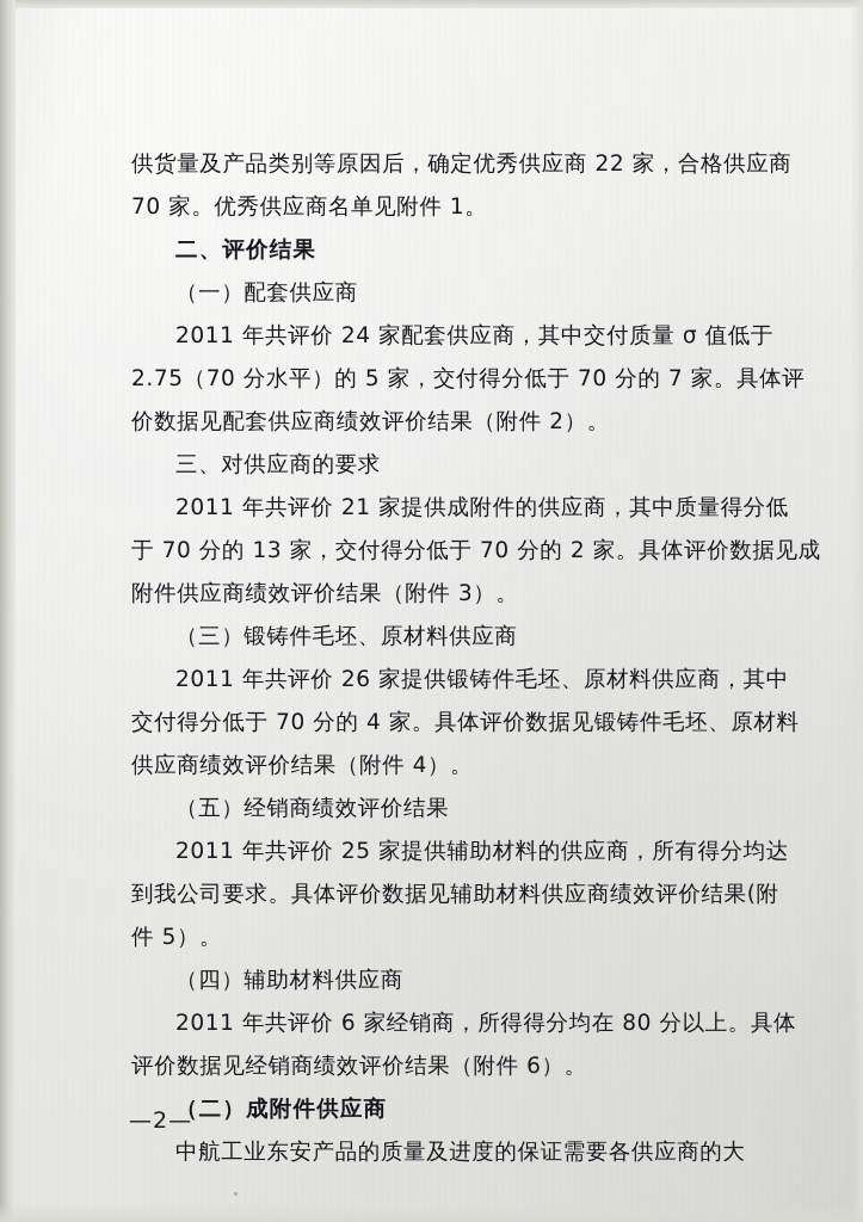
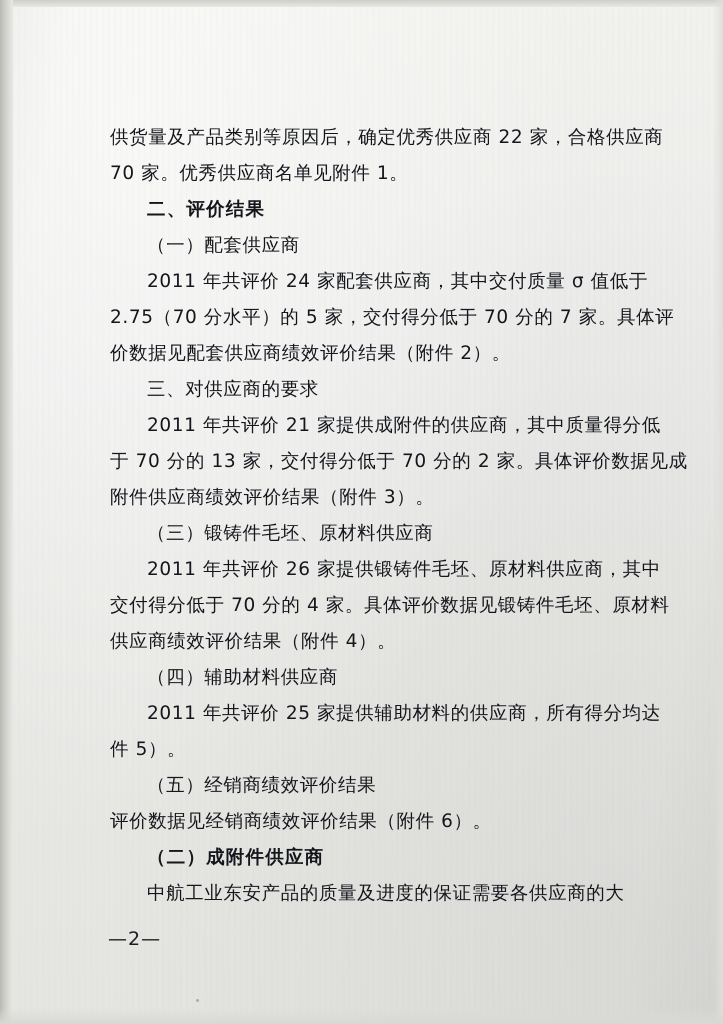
  供货量及产品类别等原因后，确定优秀供应商 22 家，合格供应商
  70 家。优秀供应商名单见附件 1。
  二、评价结果
  （一）配套供应商
  2011 年共评价 24 家配套供应商，其中交付质量 σ 值低于
  2.75（70 分水平）的 5 家，交付得分低于 70 分的 7 家。具体评
  价数据见配套供应商绩效评价结果（附件 2）。
  三、对供应商的要求
  2011 年共评价 21 家提供成附件的供应商，其中质量得分低
  于 70 分的 13 家，交付得分低于 70 分的 2 家。具体评价数据见成
  附件供应商绩效评价结果（附件 3）。
  （三）锻铸件毛坯、原材料供应商
  2011 年共评价 26 家提供锻铸件毛坯、原材料供应商，其中
  交付得分低于 70 分的 4 家。具体评价数据见锻铸件毛坯、原材料
  供应商绩效评价结果（附件 4）。
- （五）经销商绩效评价结果
+ （四）辅助材料供应商
  2011 年共评价 25 家提供辅助材料的供应商，所有得分均达
- 到我公司要求。具体评价数据见辅助材料供应商绩效评价结果(附
  件 5）。
- （四）辅助材料供应商
+ （五）经销商绩效评价结果
- 2011 年共评价 6 家经销商，所得得分均在 80 分以上。具体
  评价数据见经销商绩效评价结果（附件 6）。
  （二）成附件供应商
  中航工业东安产品的质量及进度的保证需要各供应商的大
  —2—
